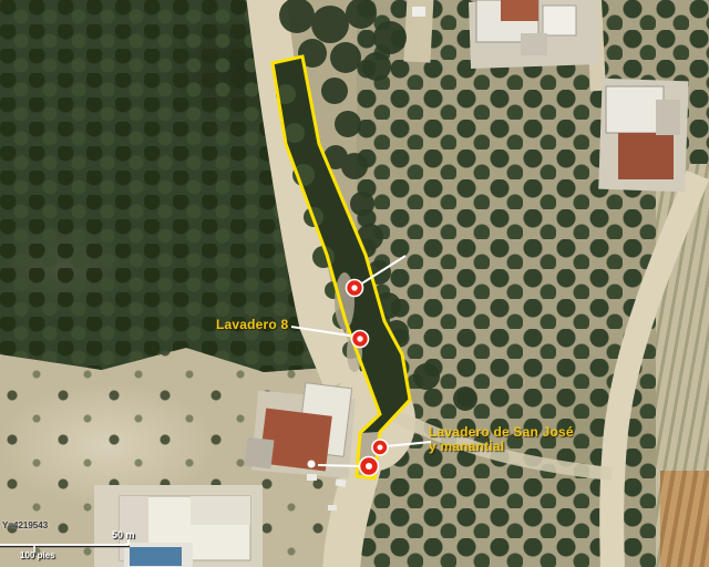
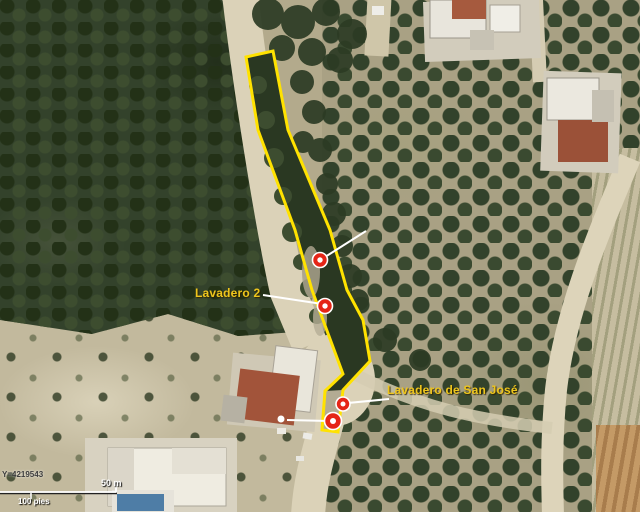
- Lavadero 8
+ Lavadero 2
  Lavadero de San José
- y manantial
  Y=4219543
  50 m
  100 pies
